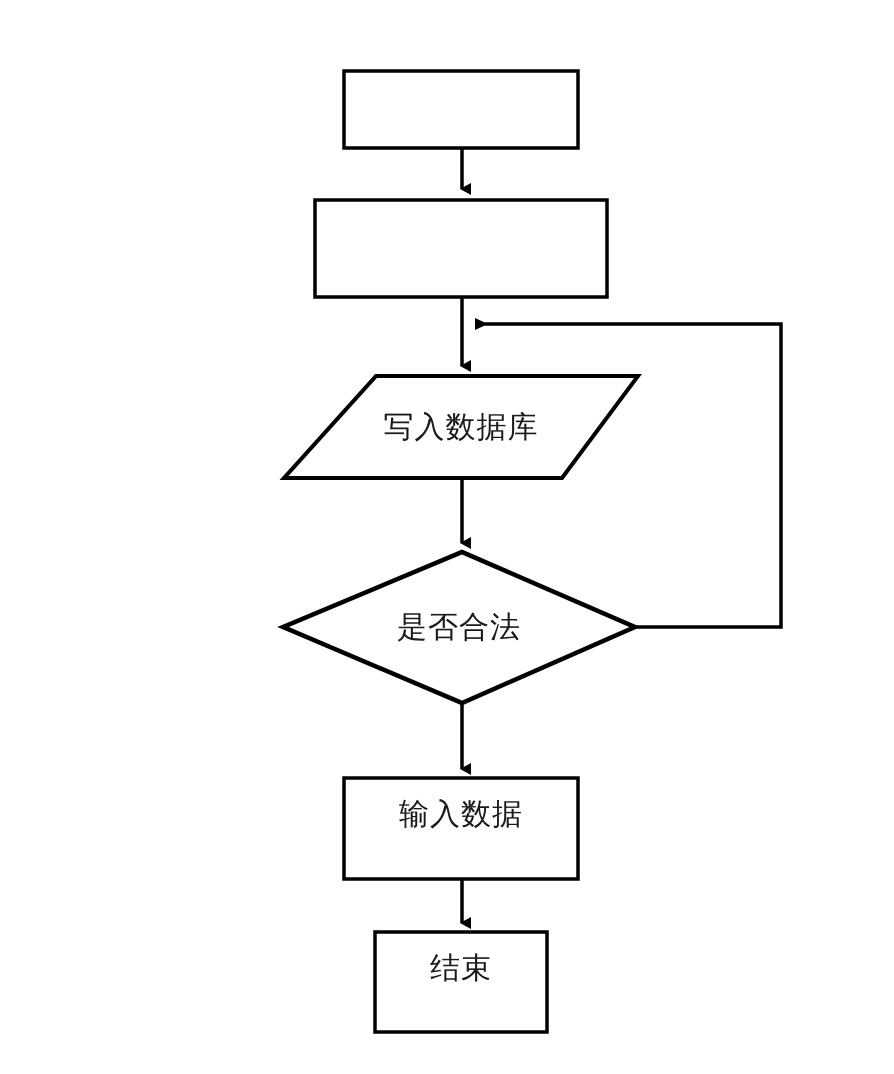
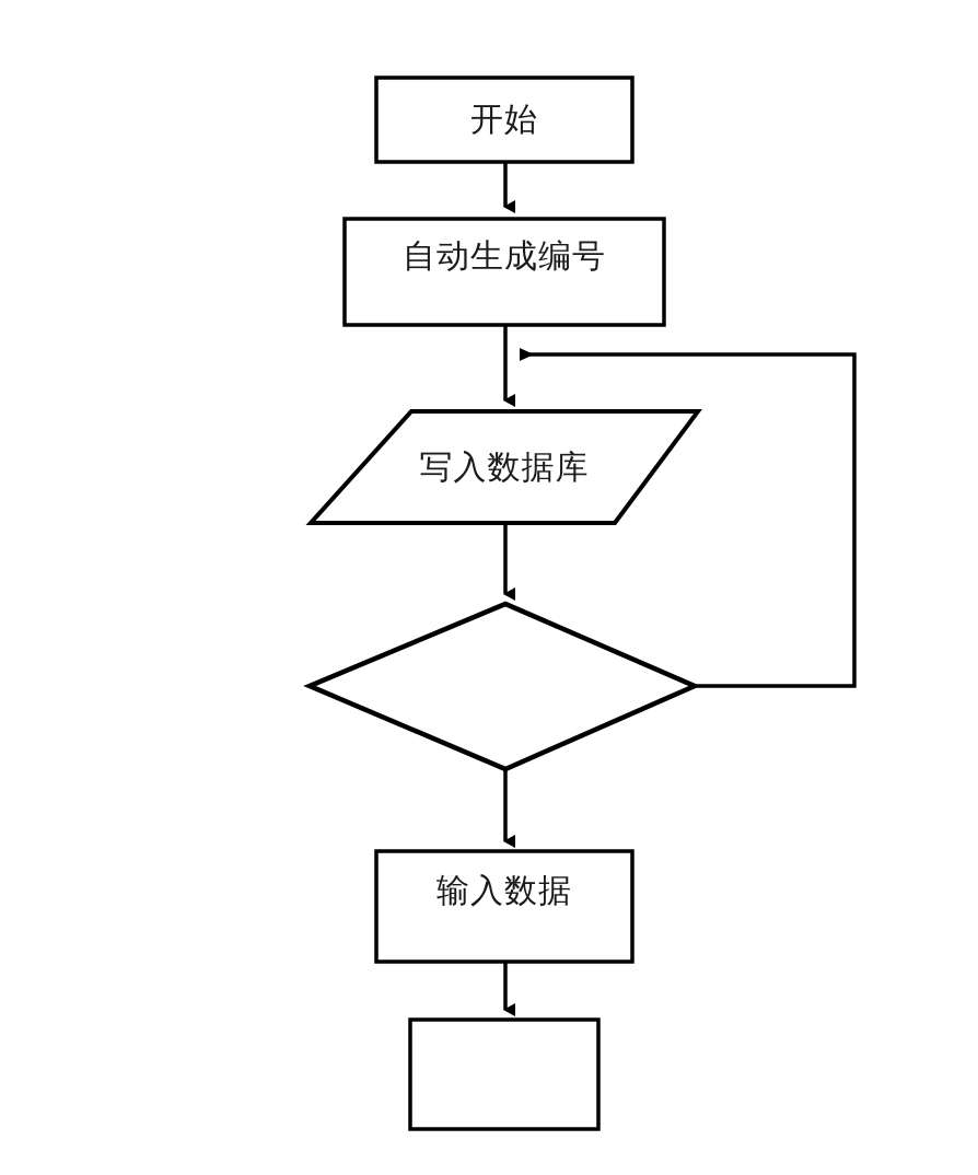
+ 开始
+ 自动生成编号
  写入数据库
- 是否合法
  输入数据
- 结束
